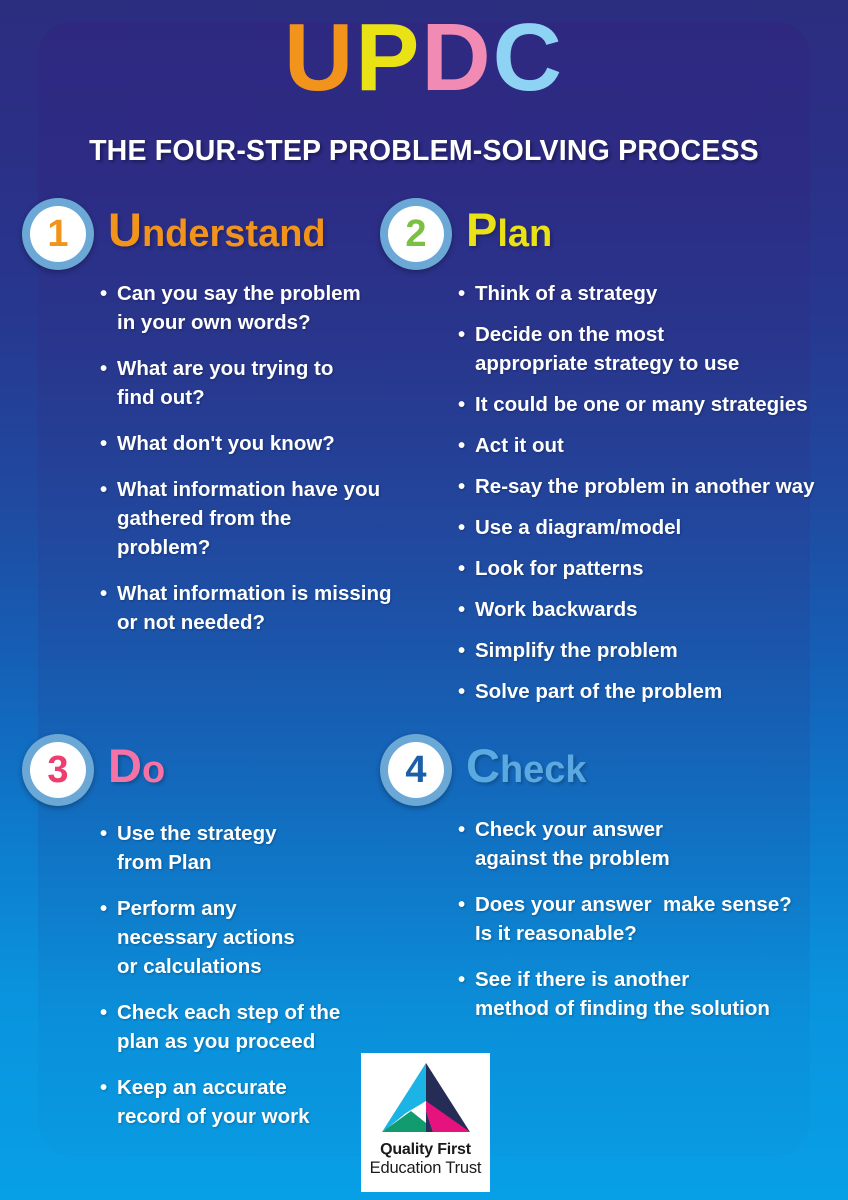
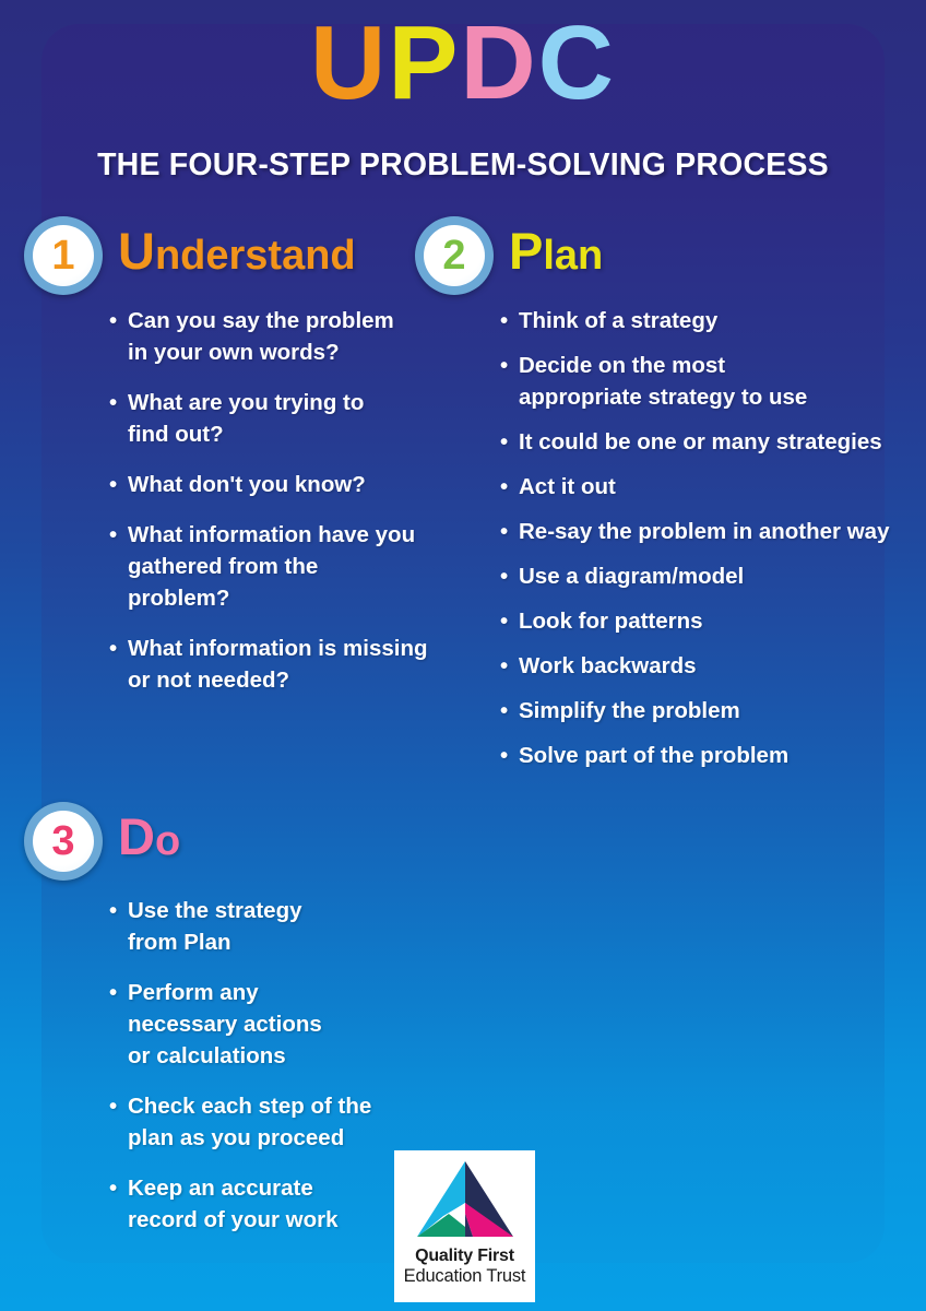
  UPDC
  THE FOUR-STEP PROBLEM-SOLVING PROCESS
  1
  Understand
  Can you say the problem
  in your own words?
  What are you trying to
  find out?
  What don't you know?
  What information have you
  gathered from the
  problem?
  What information is missing
  or not needed?
  2
  Plan
  Think of a strategy
  Decide on the most
  appropriate strategy to use
  It could be one or many strategies
  Act it out
  Re-say the problem in another way
  Use a diagram/model
  Look for patterns
  Work backwards
  Simplify the problem
  Solve part of the problem
  3
  Do
  Use the strategy
  from Plan
  Perform any
  necessary actions
  or calculations
  Check each step of the
  plan as you proceed
  Keep an accurate
  record of your work
- 4
- Check
- Check your answer
- against the problem
- Does your answer make sense?
- Is it reasonable?
- See if there is another
- method of finding the solution
  Quality First
  Education Trust
